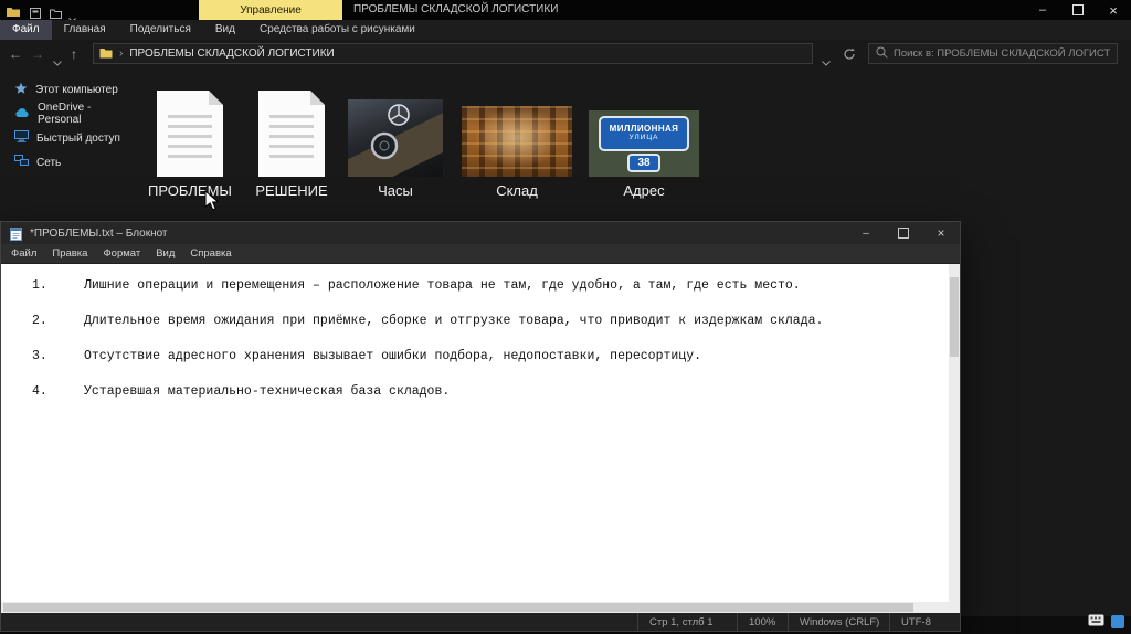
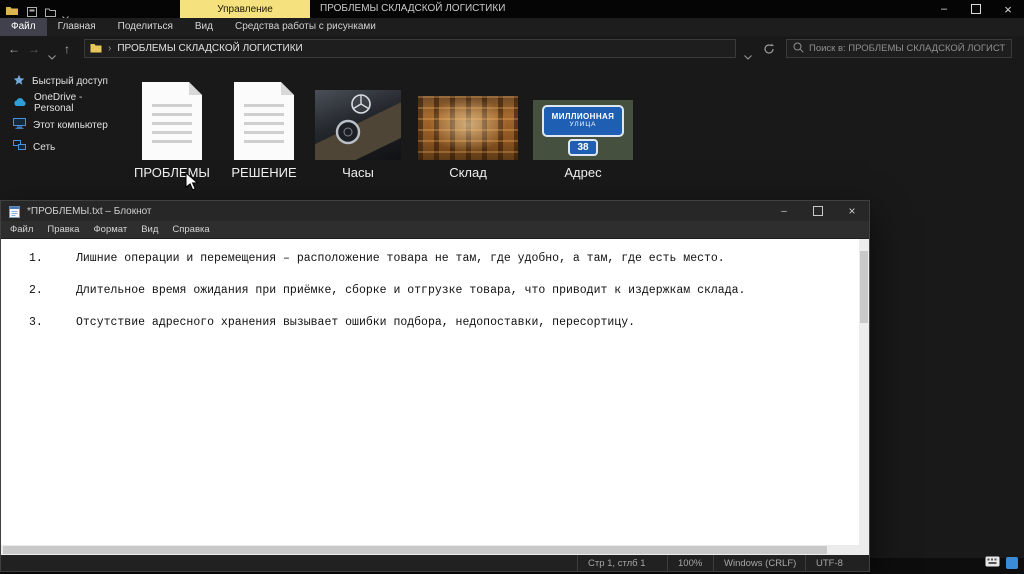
  Управление
  ПРОБЛЕМЫ СКЛАДСКОЙ ЛОГИСТИКИ
  –
  ×
  Файл
  Главная
  Поделиться
  Вид
  Средства работы с рисунками
  ←
  →
  ↑
  ›
  ПРОБЛЕМЫ СКЛАДСКОЙ ЛОГИСТИКИ
  Поиск в: ПРОБЛЕМЫ СКЛАДСКОЙ ЛОГИСТ
- Этот компьютер
+ Быстрый доступ
  OneDrive - Personal
- Быстрый доступ
+ Этот компьютер
  Сеть
  ПРОБЛЕМЫ
  РЕШЕНИЕ
  Часы
  Склад
  МИЛЛИОННАЯ
  38
  Адрес
  *ПРОБЛЕМЫ.txt – Блокнот
  –
  ×
  Файл
  Правка
  Формат
  Вид
  Справка
  1. Лишние операции и перемещения – расположение товара не там, где удобно, а там, где есть место.
  2. Длительное время ожидания при приёмке, сборке и отгрузке товара, что приводит к издержкам склада.
  3. Отсутствие адресного хранения вызывает ошибки подбора, недопоставки, пересортицу.
- 4. Устаревшая материально-техническая база складов.
  Стр 1, стлб 1
  100%
  Windows (CRLF)
  UTF-8
